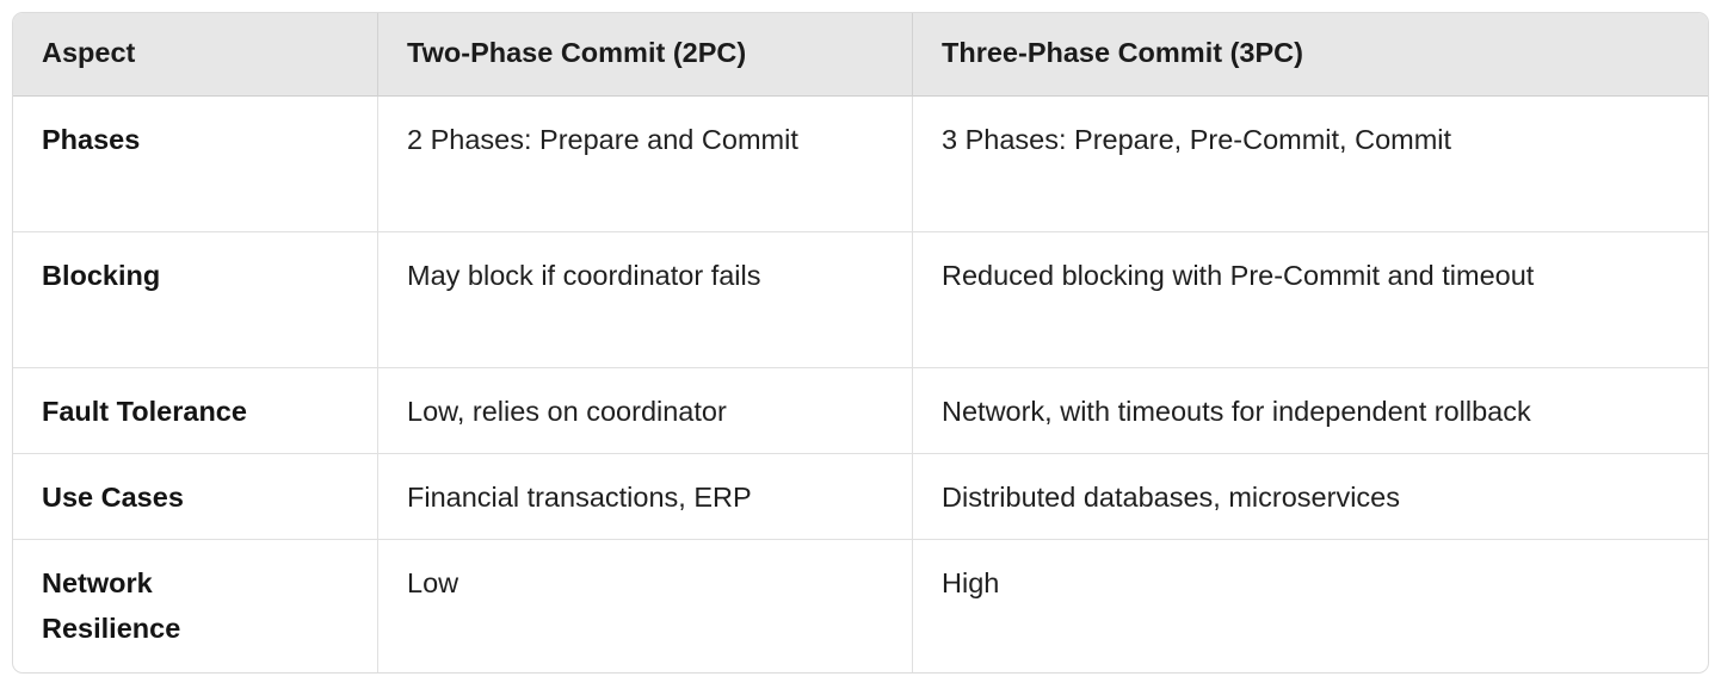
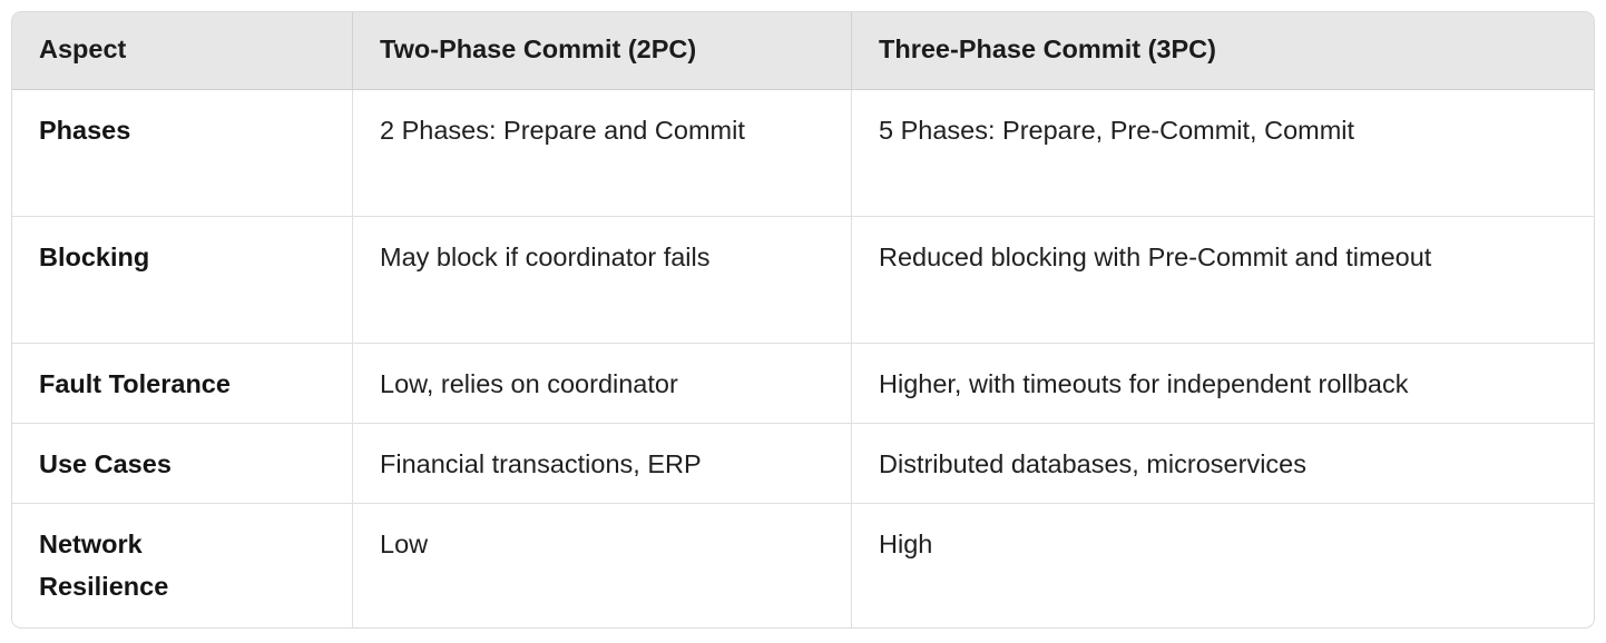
  Aspect	Two-Phase Commit (2PC)	Three-Phase Commit (3PC)
- Phases	2 Phases: Prepare and Commit	3 Phases: Prepare, Pre-Commit, Commit
+ Phases	2 Phases: Prepare and Commit	5 Phases: Prepare, Pre-Commit, Commit
  Blocking	May block if coordinator fails	Reduced blocking with Pre-Commit and timeout
- Fault Tolerance	Low, relies on coordinator	Network, with timeouts for independent rollback
+ Fault Tolerance	Low, relies on coordinator	Higher, with timeouts for independent rollback
  Use Cases	Financial transactions, ERP	Distributed databases, microservices
  Network Resilience	Low	High
